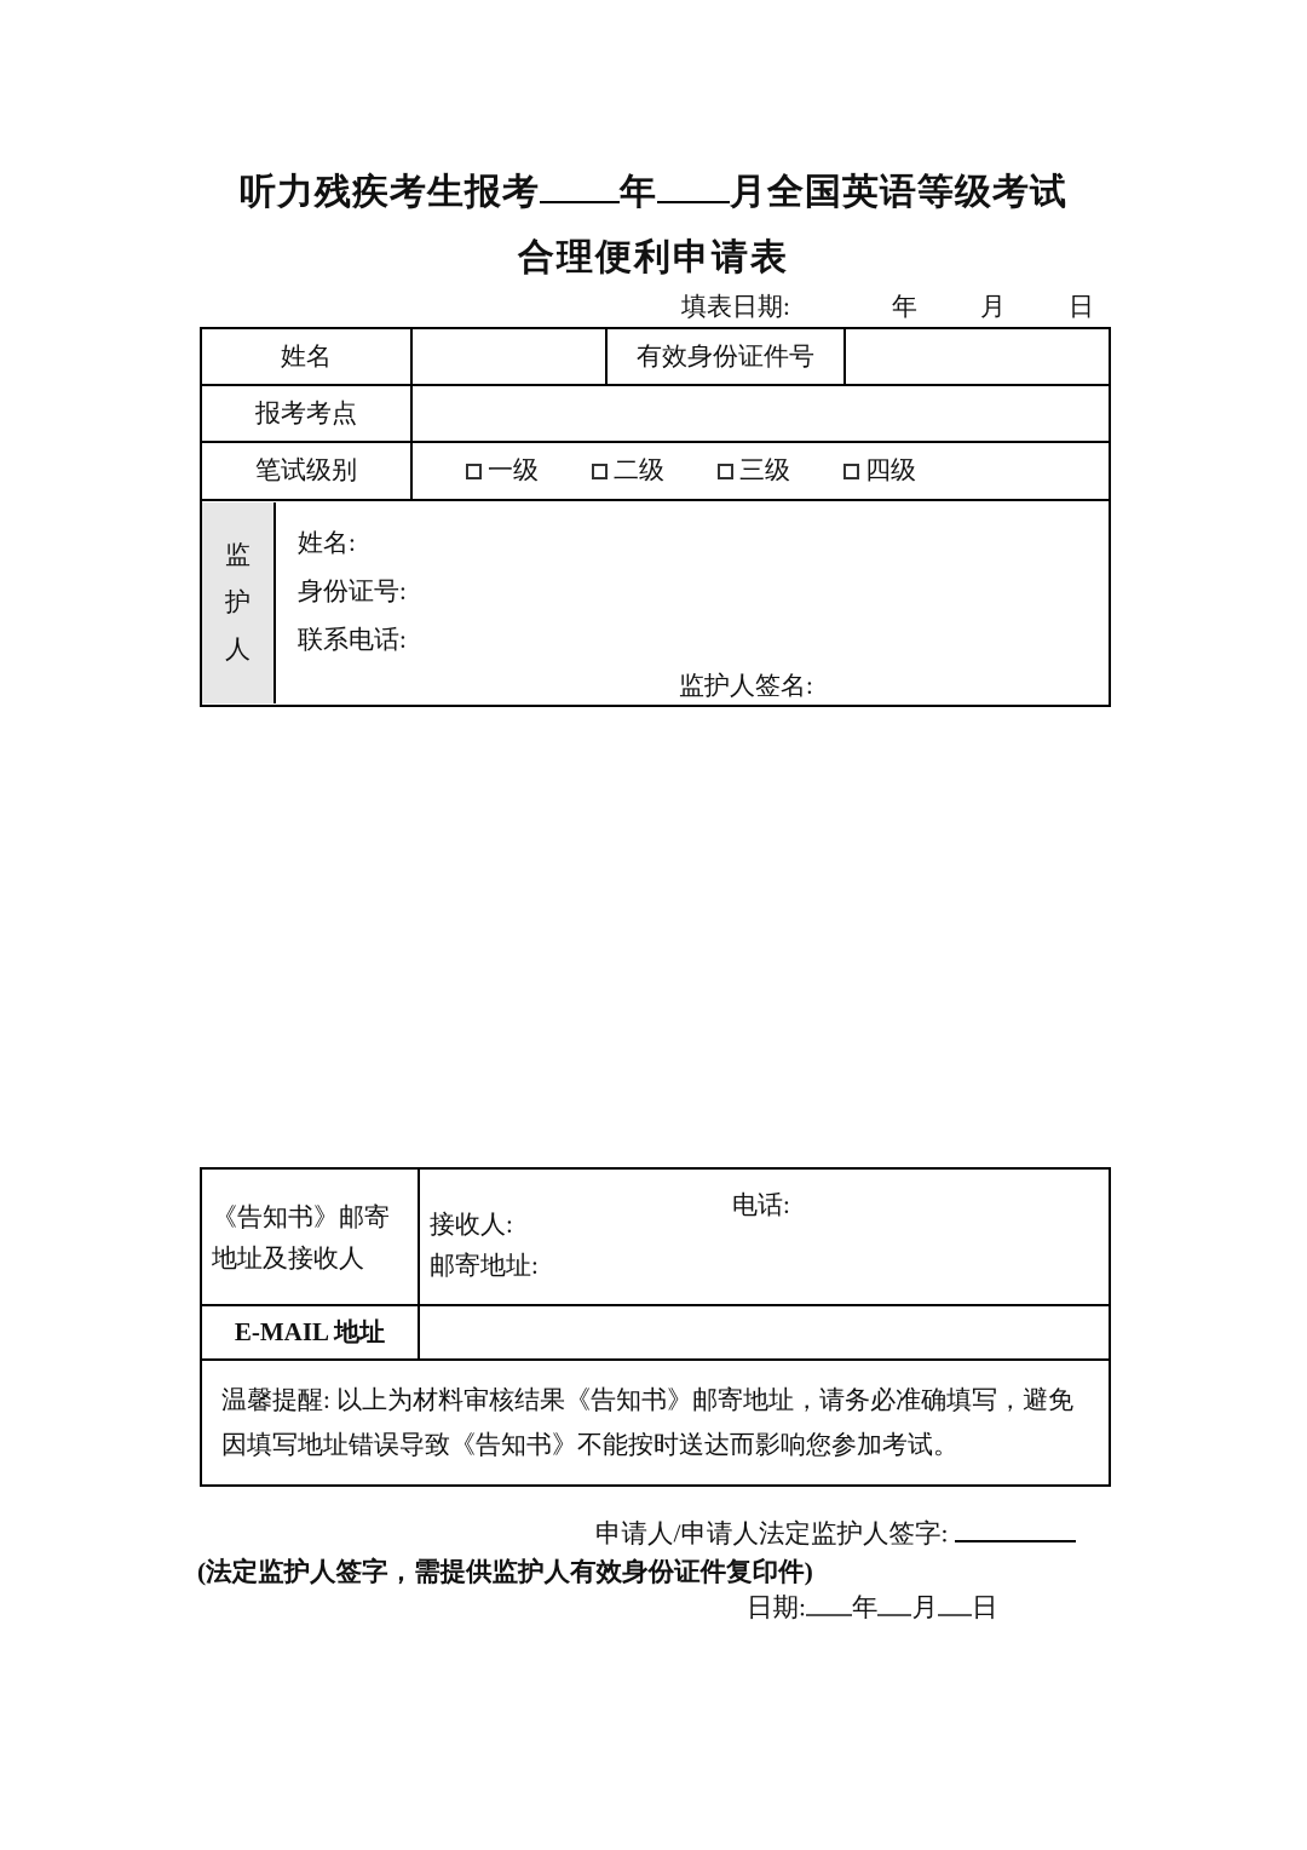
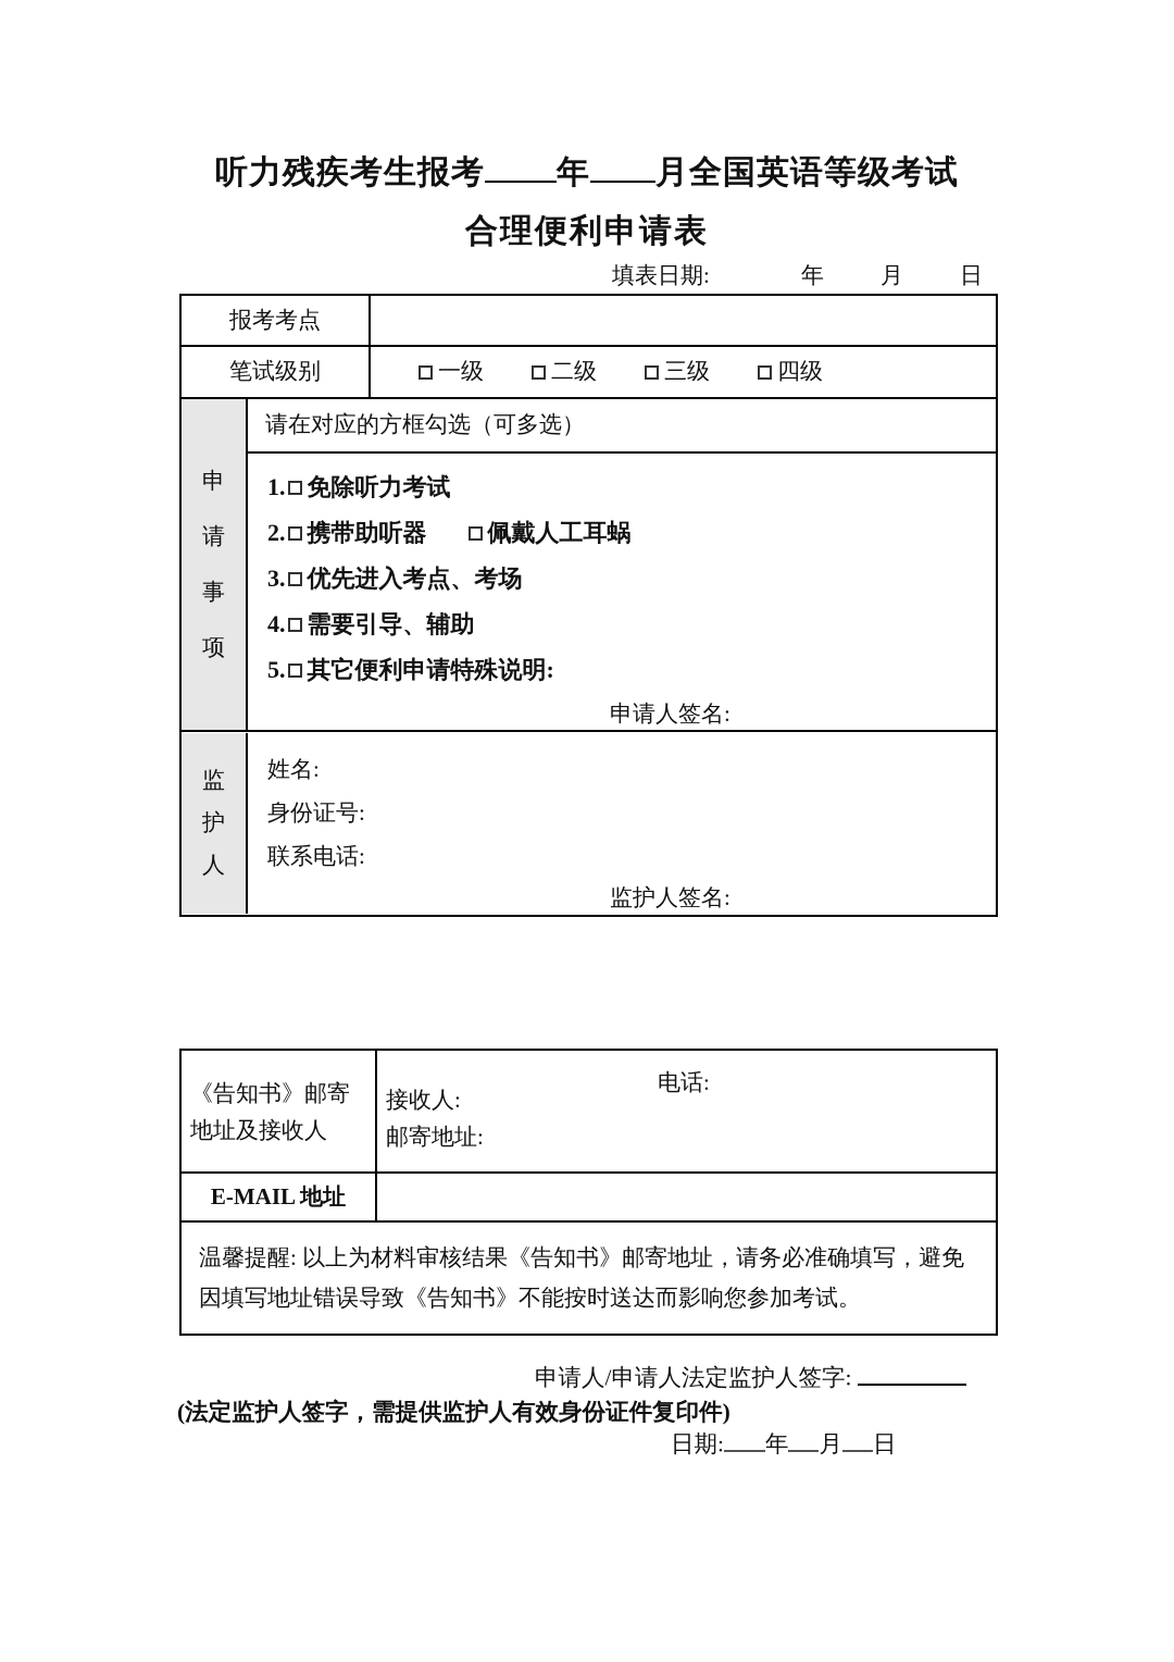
  听力残疾考生报考 年 月全国英语等级考试
  合理便利申请表
  填表日期:
  年
  月
  日
- 姓名		有效身份证件号
  报考考点
  笔试级别	一级 二级 三级 四级
+ 申 请 事 项 请在对应的方框勾选（可多选） 1. 免除听力考试 2. 携带助听器 佩戴人工耳蜗 3. 优先进入考点、考场 4. 需要引导、辅助 5. 其它便利申请特殊说明: 申请人签名:
  监 护 人 姓名: 身份证号: 联系电话: 监护人签名:
  《告知书》邮寄 地址及接收人	接收人: 电话: 邮寄地址:
  E-MAIL 地址
  温馨提醒: 以上为材料审核结果《告知书》邮寄地址，请务必准确填写，避免因填写地址错误导致《告知书》不能按时送达而影响您参加考试。
  申请人/申请人法定监护人签字:
  (法定监护人签字，需提供监护人有效身份证件复印件)
  日期: 年 月 日
